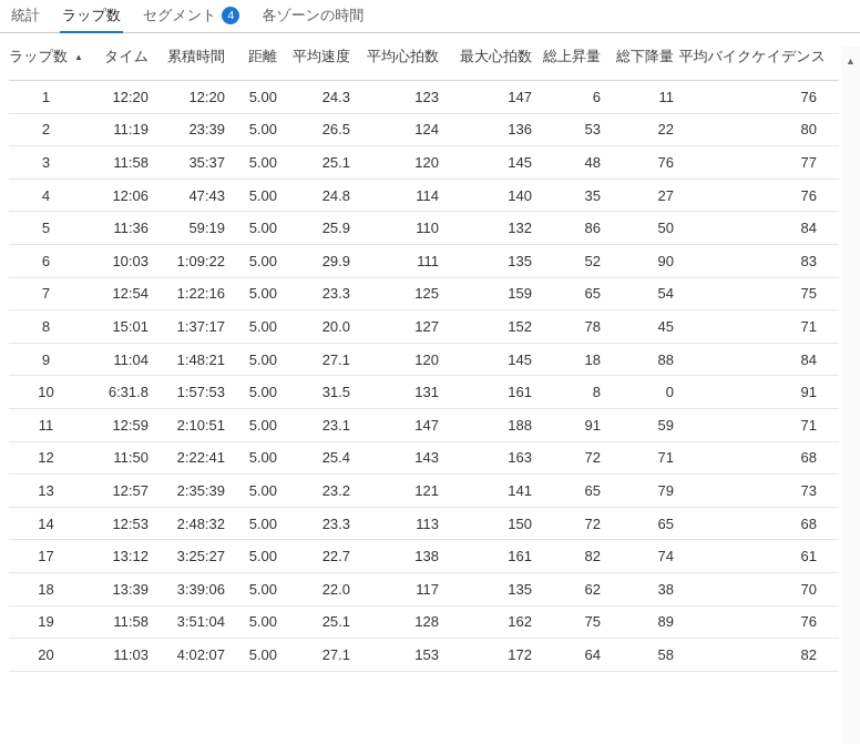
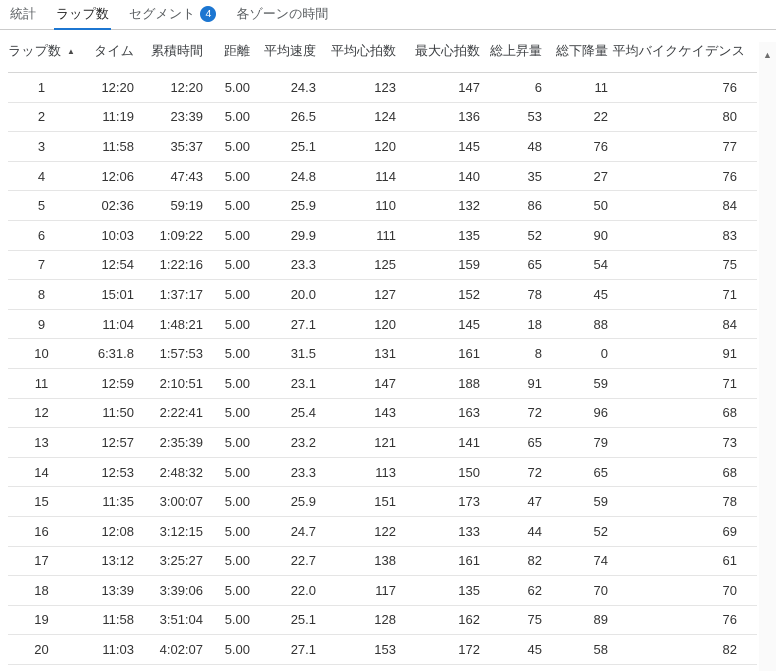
  統計
  ラップ数
  セグメント
  4
  各ゾーンの時間
  ラップ数 ▲	タイム	累積時間	距離	平均速度	平均心拍数	最大心拍数	総上昇量	総下降量	平均バイクケイデンス
  1	12:20	12:20	5.00	24.3	123	147	6	11	76
  2	11:19	23:39	5.00	26.5	124	136	53	22	80
  3	11:58	35:37	5.00	25.1	120	145	48	76	77
  4	12:06	47:43	5.00	24.8	114	140	35	27	76
- 5	11:36	59:19	5.00	25.9	110	132	86	50	84
+ 5	02:36	59:19	5.00	25.9	110	132	86	50	84
  6	10:03	1:09:22	5.00	29.9	111	135	52	90	83
  7	12:54	1:22:16	5.00	23.3	125	159	65	54	75
  8	15:01	1:37:17	5.00	20.0	127	152	78	45	71
  9	11:04	1:48:21	5.00	27.1	120	145	18	88	84
  10	6:31.8	1:57:53	5.00	31.5	131	161	8	0	91
  11	12:59	2:10:51	5.00	23.1	147	188	91	59	71
- 12	11:50	2:22:41	5.00	25.4	143	163	72	71	68
+ 12	11:50	2:22:41	5.00	25.4	143	163	72	96	68
  13	12:57	2:35:39	5.00	23.2	121	141	65	79	73
  14	12:53	2:48:32	5.00	23.3	113	150	72	65	68
+ 15	11:35	3:00:07	5.00	25.9	151	173	47	59	78
+ 16	12:08	3:12:15	5.00	24.7	122	133	44	52	69
  17	13:12	3:25:27	5.00	22.7	138	161	82	74	61
- 18	13:39	3:39:06	5.00	22.0	117	135	62	38	70
+ 18	13:39	3:39:06	5.00	22.0	117	135	62	70	70
  19	11:58	3:51:04	5.00	25.1	128	162	75	89	76
- 20	11:03	4:02:07	5.00	27.1	153	172	64	58	82
+ 20	11:03	4:02:07	5.00	27.1	153	172	45	58	82
  ▲
